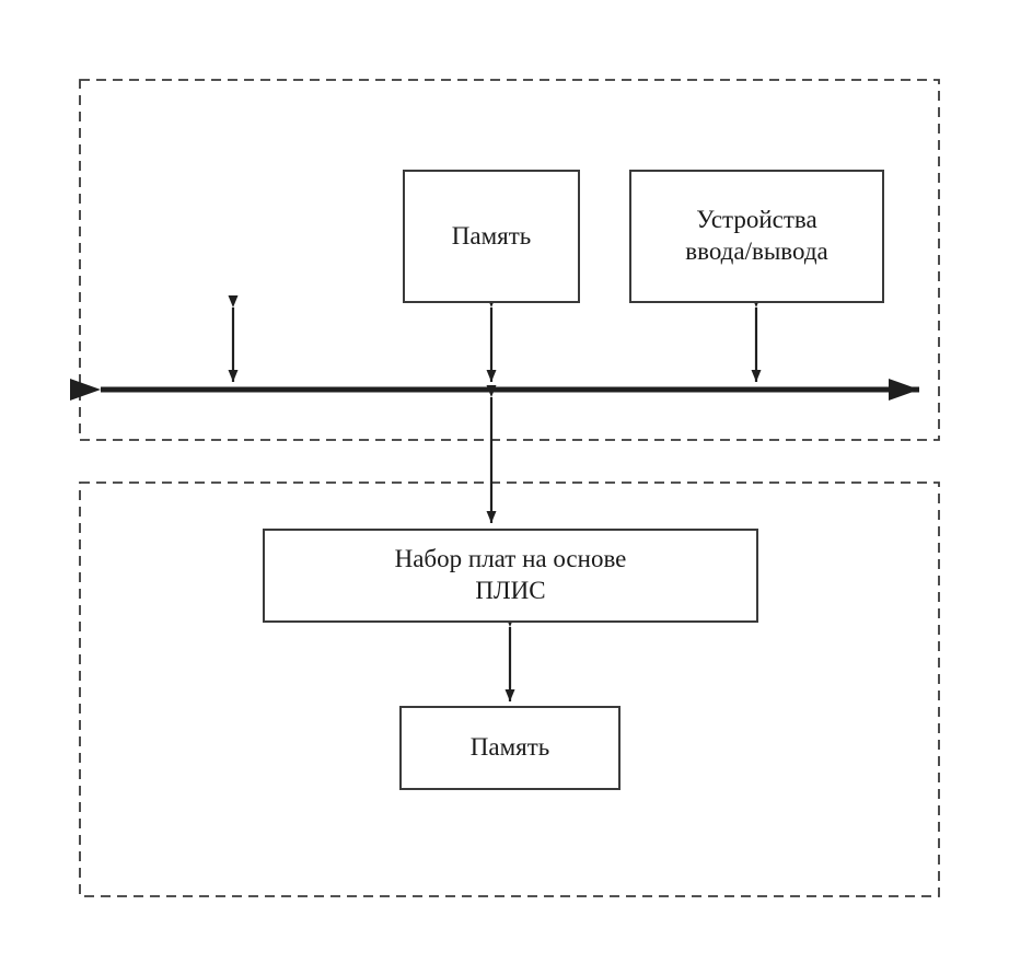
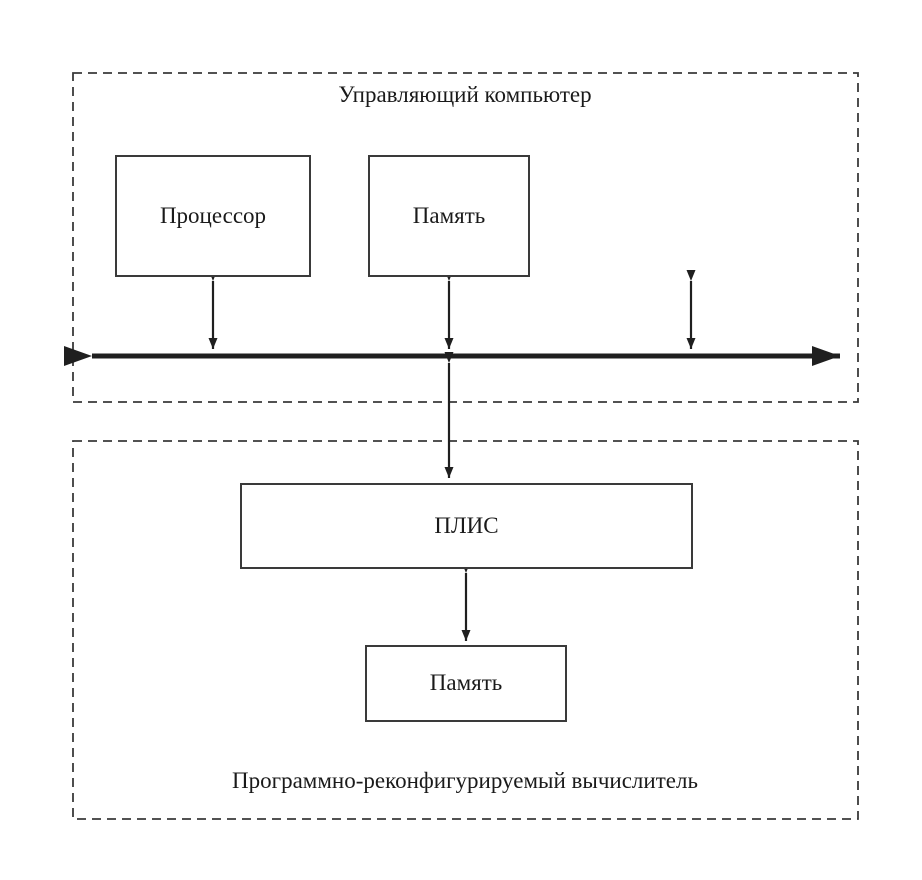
+ Управляющий компьютер
+ Программно-реконфигурируемый вычислитель
+ Процессор
  Память
- Устройства
- ввода/вывода
- Набор плат на основе
  ПЛИС
  Память
